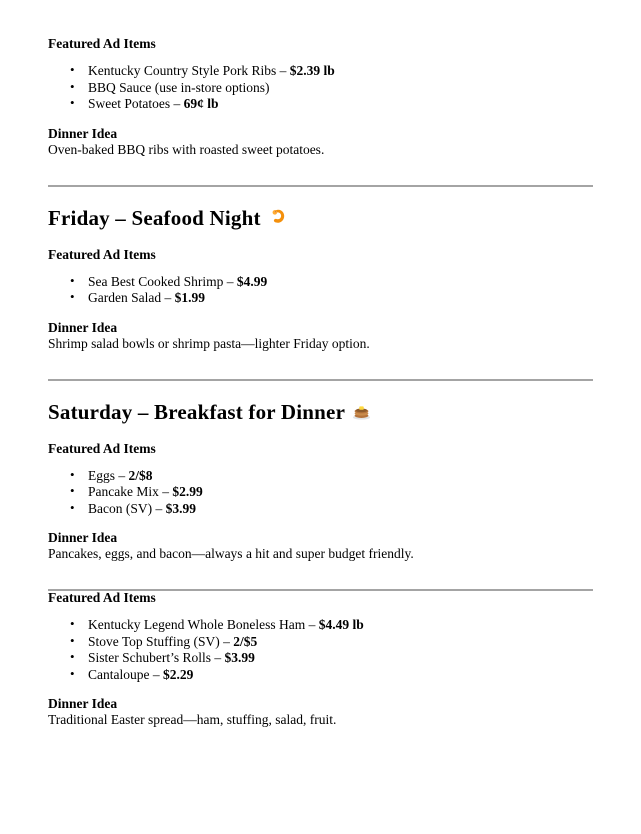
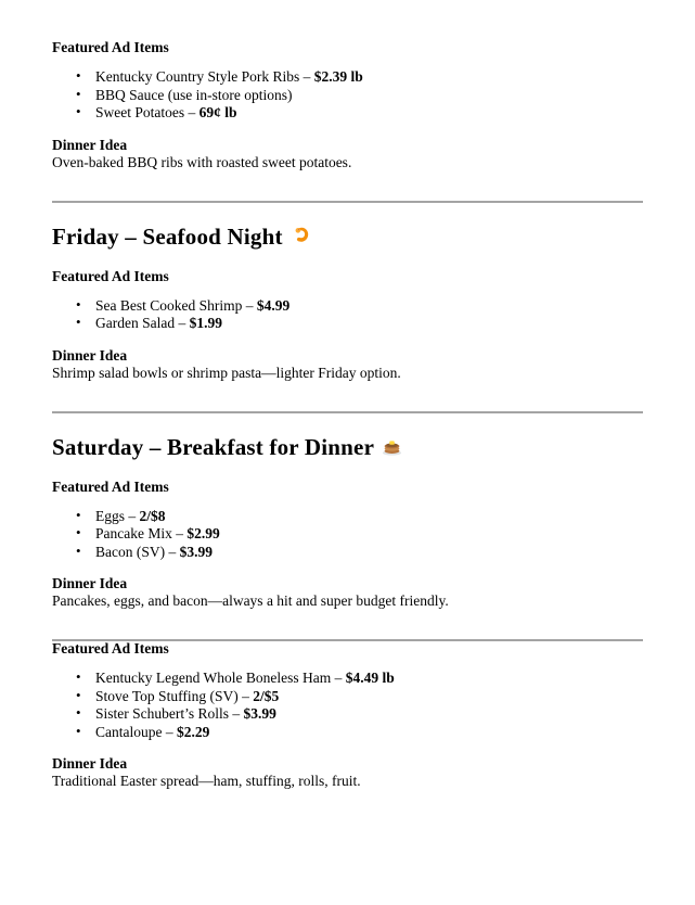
  Featured Ad Items
  •
  Kentucky Country Style Pork Ribs – $2.39 lb
  •
  BBQ Sauce (use in-store options)
  •
  Sweet Potatoes – 69¢ lb
  Dinner Idea
  Oven-baked BBQ ribs with roasted sweet potatoes.
  Friday – Seafood Night
  Featured Ad Items
  •
  Sea Best Cooked Shrimp – $4.99
  •
  Garden Salad – $1.99
  Dinner Idea
  Shrimp salad bowls or shrimp pasta—lighter Friday option.
  Saturday – Breakfast for Dinner
  Featured Ad Items
  •
  Eggs – 2/$8
  •
  Pancake Mix – $2.99
  •
  Bacon (SV) – $3.99
  Dinner Idea
  Pancakes, eggs, and bacon—always a hit and super budget friendly.
  Featured Ad Items
  •
  Kentucky Legend Whole Boneless Ham – $4.49 lb
  •
  Stove Top Stuffing (SV) – 2/$5
  •
  Sister Schubert’s Rolls – $3.99
  •
  Cantaloupe – $2.29
  Dinner Idea
- Traditional Easter spread—ham, stuffing, salad, fruit.
+ Traditional Easter spread—ham, stuffing, rolls, fruit.
